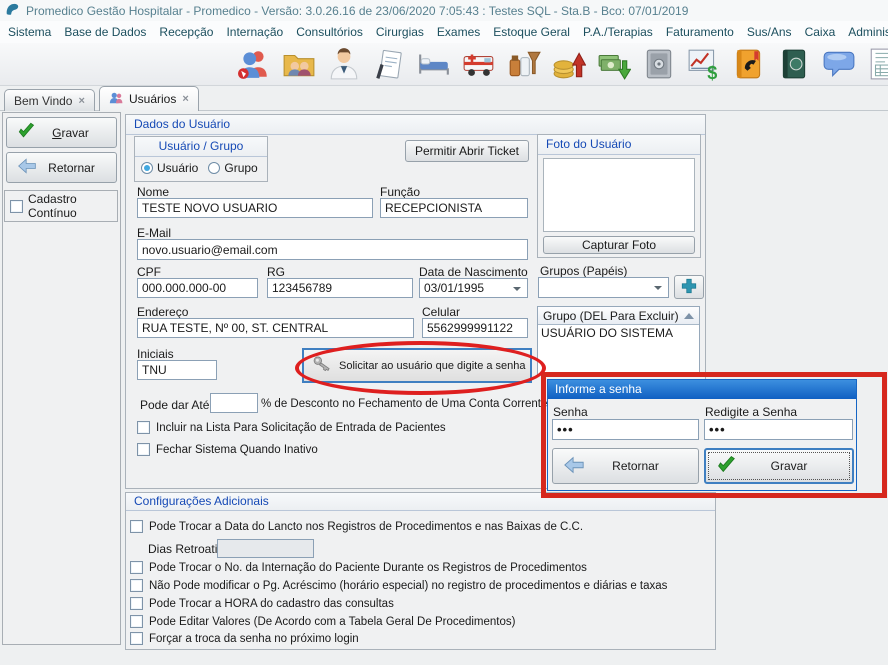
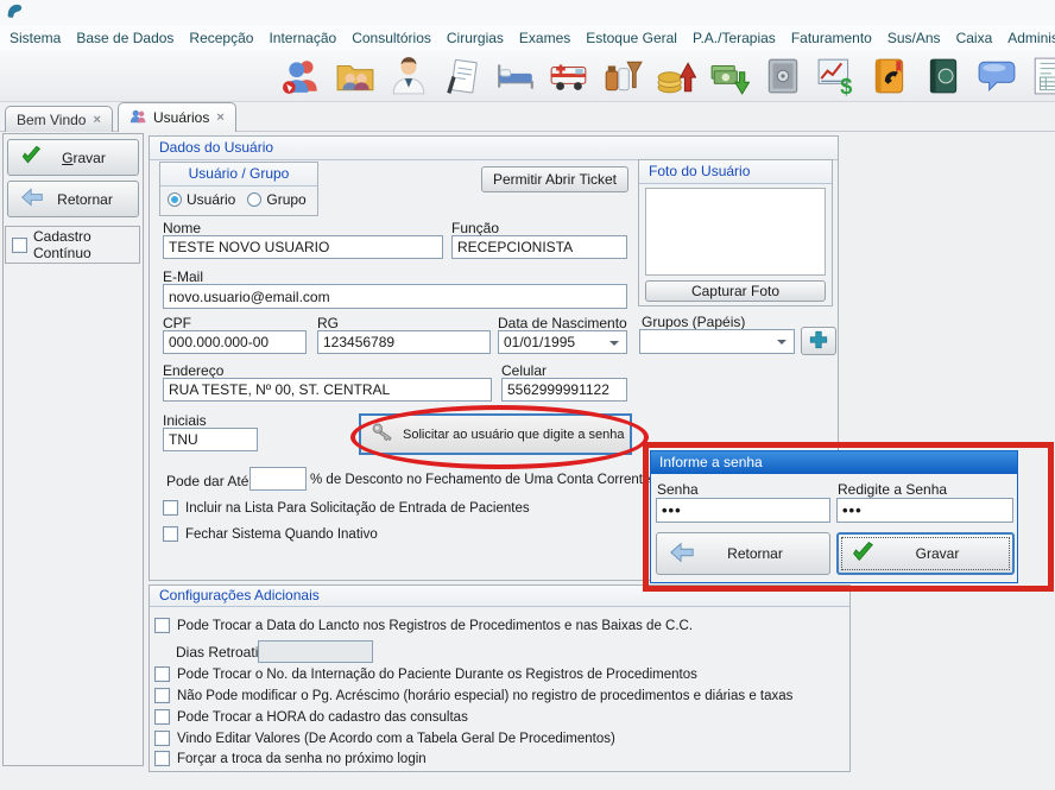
- Promedico Gestão Hospitalar - Promedico - Versão: 3.0.26.16 de 23/06/2020 7:05:43 : Testes SQL - Sta.B - Bco: 07/01/2019
  Sistema
  Base de Dados
  Recepção
  Internação
  Consultórios
  Cirurgias
  Exames
  Estoque Geral
  P.A./Terapias
  Faturamento
  Sus/Ans
  Caixa
  $
  Bem Vindo
  ×
  Usuários
  ×
  Gravar
  Retornar
  Cadastro Contínuo
  Dados do Usuário
  Usuário / Grupo
  Usuário
  Grupo
  Permitir Abrir Ticket
  Foto do Usuário
  Capturar Foto
  Nome
  TESTE NOVO USUARIO
  Função
  RECEPCIONISTA
  E-Mail
  novo.usuario@email.com
  CPF
  000.000.000-00
  RG
  123456789
  Data de Nascimento
- 03/01/1995
+ 01/01/1995
  Grupos (Papéis)
- Grupo (DEL Para Excluir)
- USUÁRIO DO SISTEMA
  Endereço
  RUA TESTE, Nº 00, ST. CENTRAL
  Celular
  5562999991122
  Iniciais
  TNU
  Solicitar ao usuário que digite a senha
  Pode dar Até
  % de Desconto no Fechamento de Uma Conta Corrente
  Incluir na Lista Para Solicitação de Entrada de Pacientes
  Fechar Sistema Quando Inativo
  Informe a senha
  Senha
  •••
  Redigite a Senha
  •••
  Retornar
  Gravar
  Configurações Adicionais
  Pode Trocar a Data do Lancto nos Registros de Procedimentos e nas Baixas de C.C.
  Pode Trocar o No. da Internação do Paciente Durante os Registros de Procedimentos
  Não Pode modificar o Pg. Acréscimo (horário especial) no registro de procedimentos e diárias e taxas
  Pode Trocar a HORA do cadastro das consultas
- Pode Editar Valores (De Acordo com a Tabela Geral De Procedimentos)
+ Vindo Editar Valores (De Acordo com a Tabela Geral De Procedimentos)
  Forçar a troca da senha no próximo login
